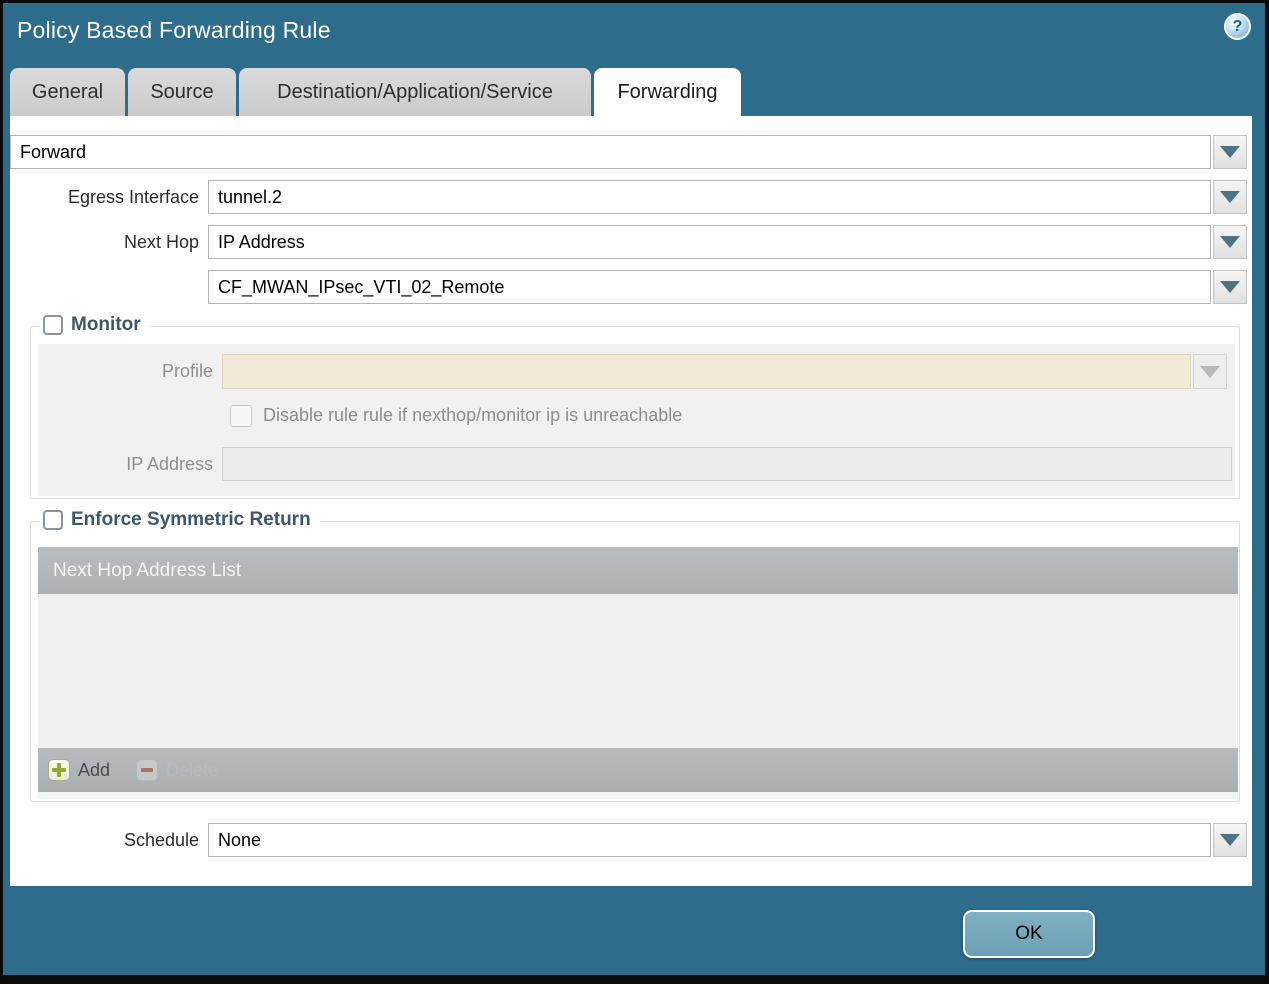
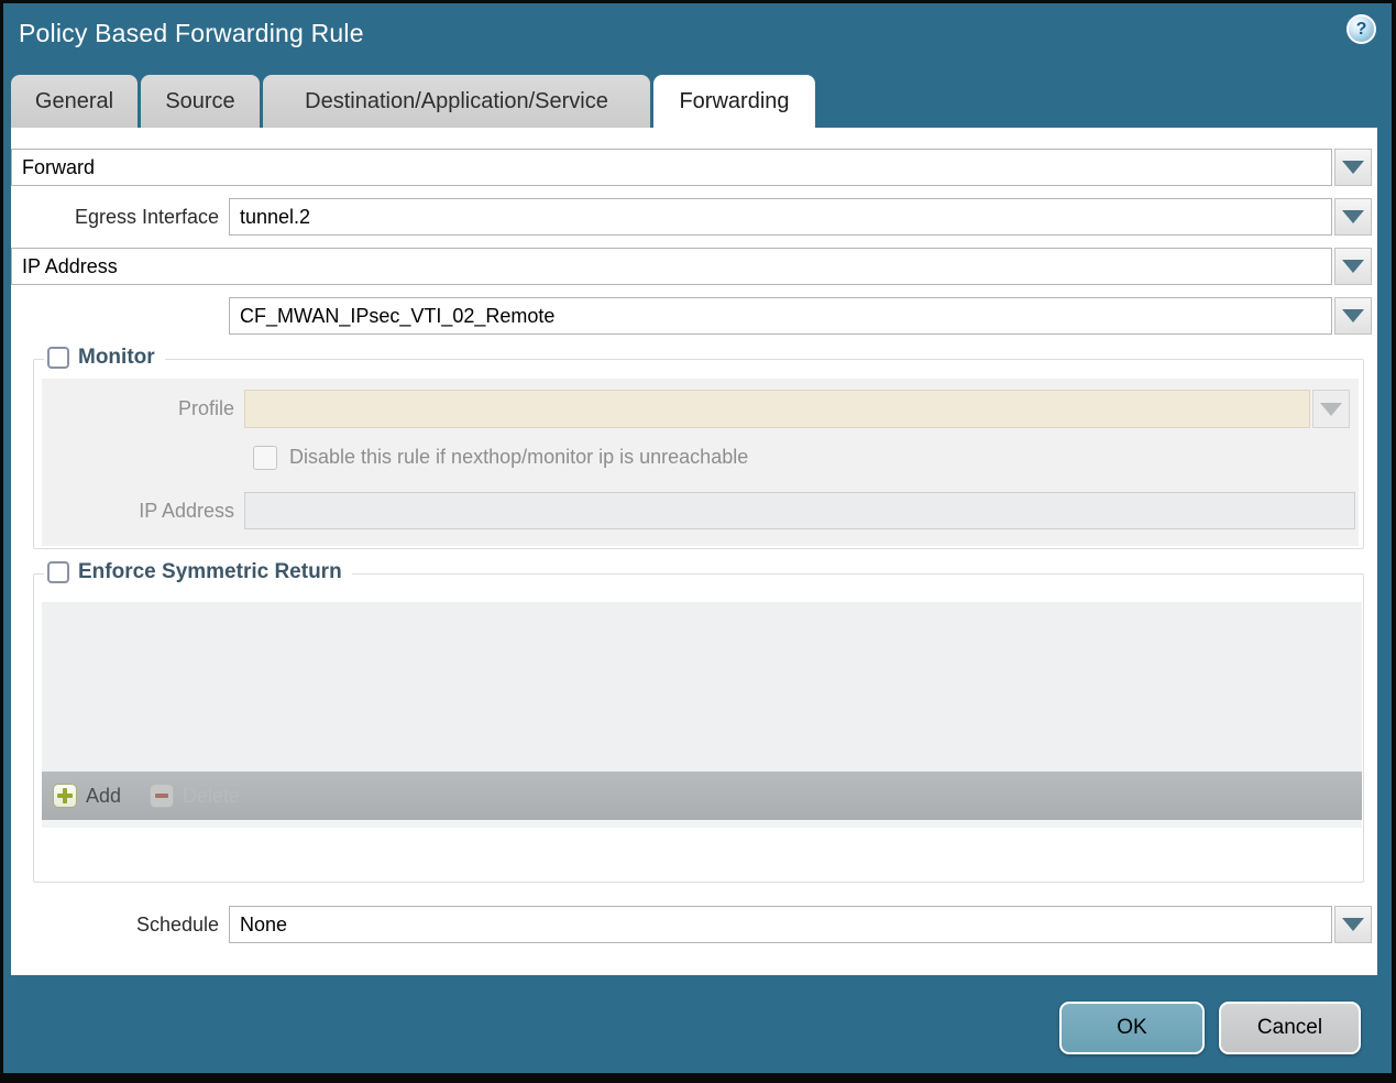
  Policy Based Forwarding Rule
  ?
  General
  Source
  Destination/Application/Service
  Forwarding
  Forward
  Egress Interface
  tunnel.2
- Next Hop
  IP Address
  CF_MWAN_IPsec_VTI_02_Remote
  Monitor
  Profile
- Disable rule rule if nexthop/monitor ip is unreachable
+ Disable this rule if nexthop/monitor ip is unreachable
  IP Address
  Enforce Symmetric Return
- Next Hop Address List
  Add
  Schedule
  None
  OK
+ Cancel
